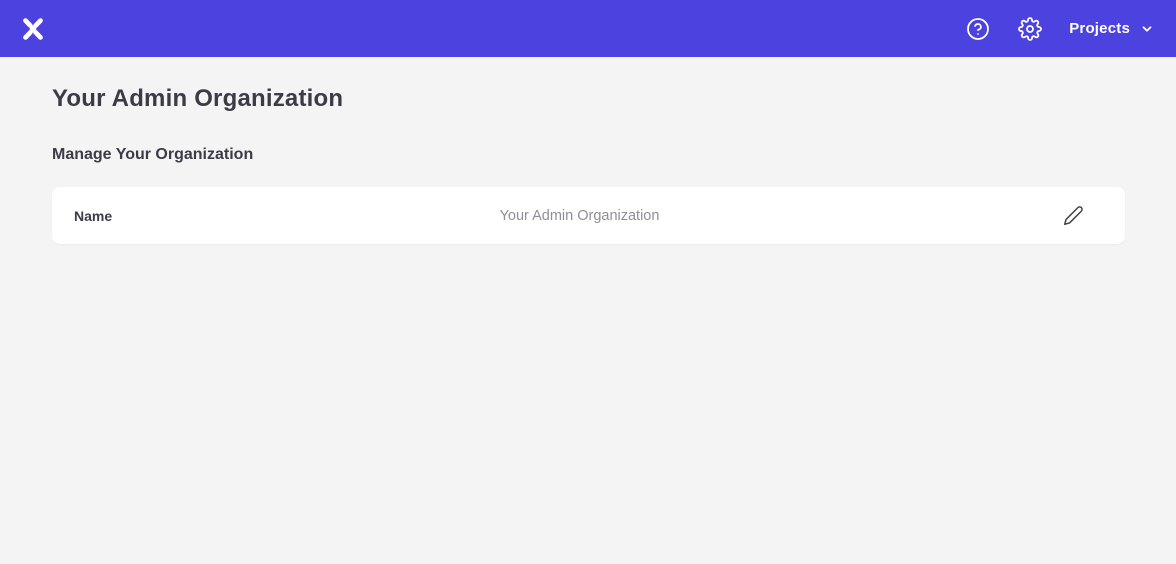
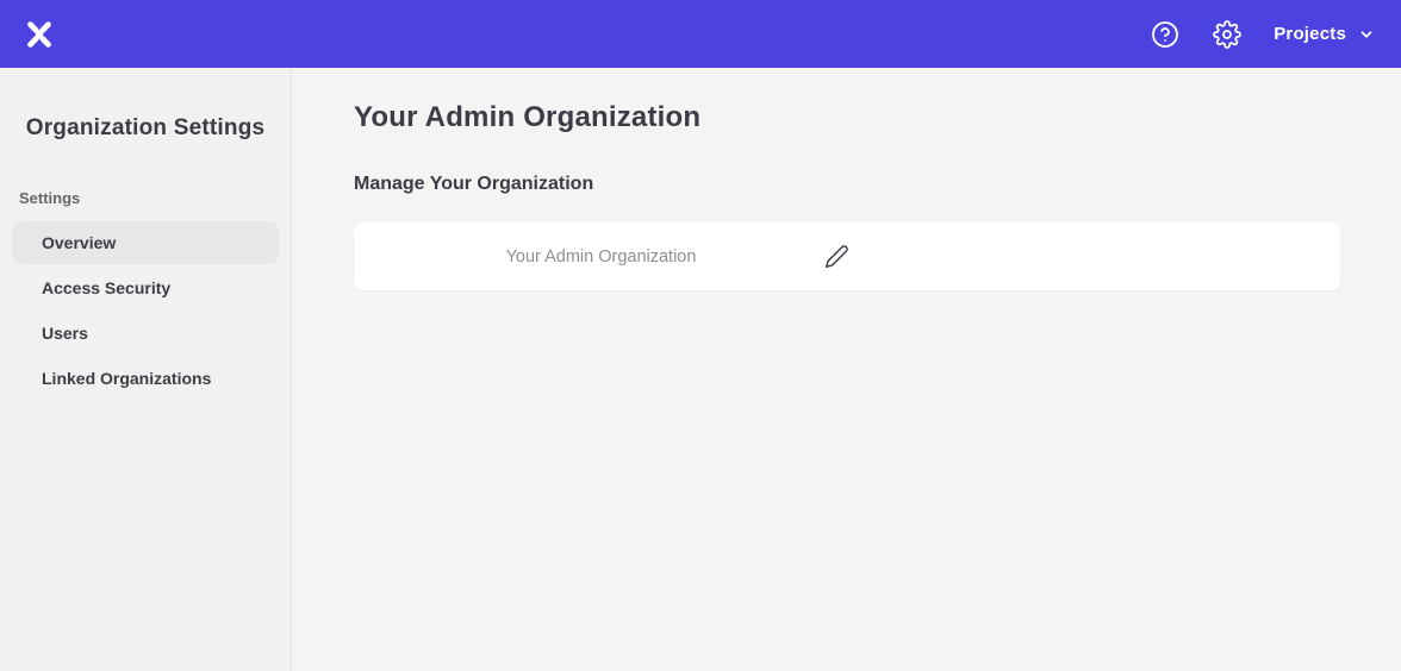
  Projects
+ Organization Settings
+ Settings
+ Overview
+ Access Security
+ Users
+ Linked Organizations
  Your Admin Organization
  Manage Your Organization
- Name
  Your Admin Organization
